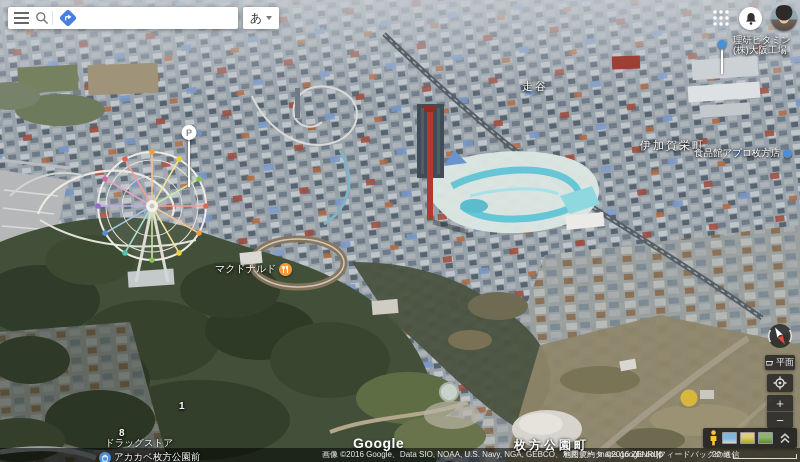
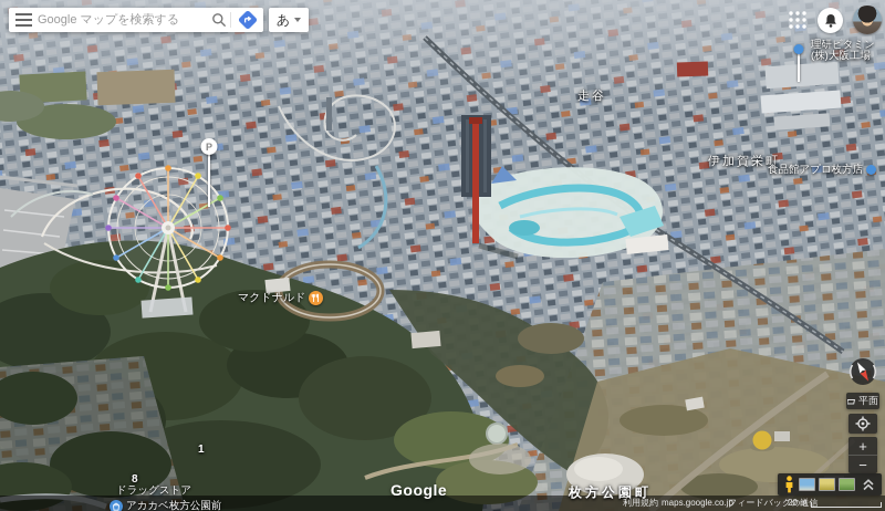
  走谷
  伊加賀栄町
  枚方公園町
  理研ビタミン
  (株)大阪工場
  食品館アプロ枚方店
  マクドナルド
  P
  1
  8
  ドラッグストア
  アカカベ枚方公園前
+ Google マップを検索する
  あ
  平面
  +
  −
  Google
- 画像 ©2016 Google、Data SIO, NOAA, U.S. Navy, NGA, GEBCO、地図データ ©2016 ZENRIN
  利用規約
  maps.google.co.jp
  フィードバックの送信
  20 m
